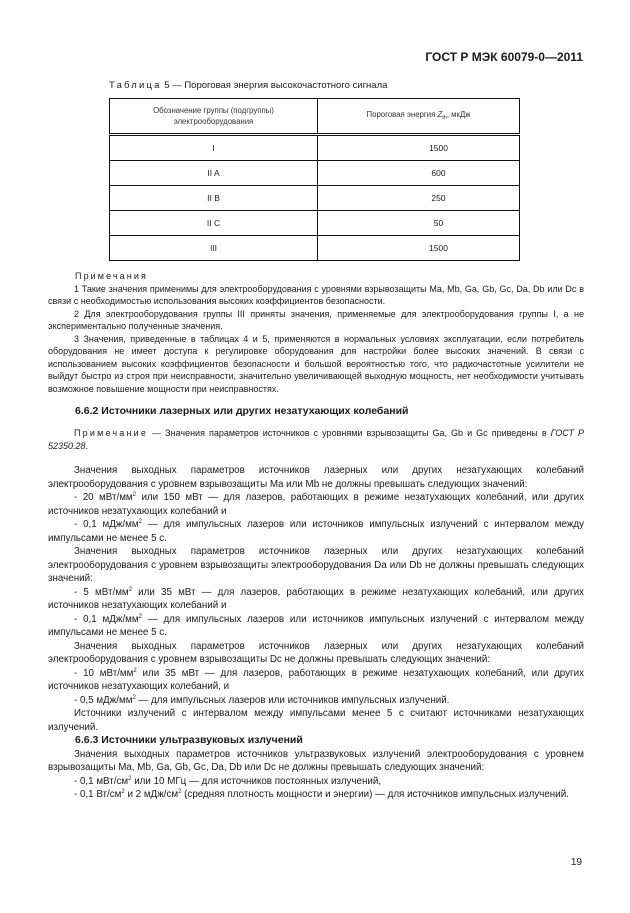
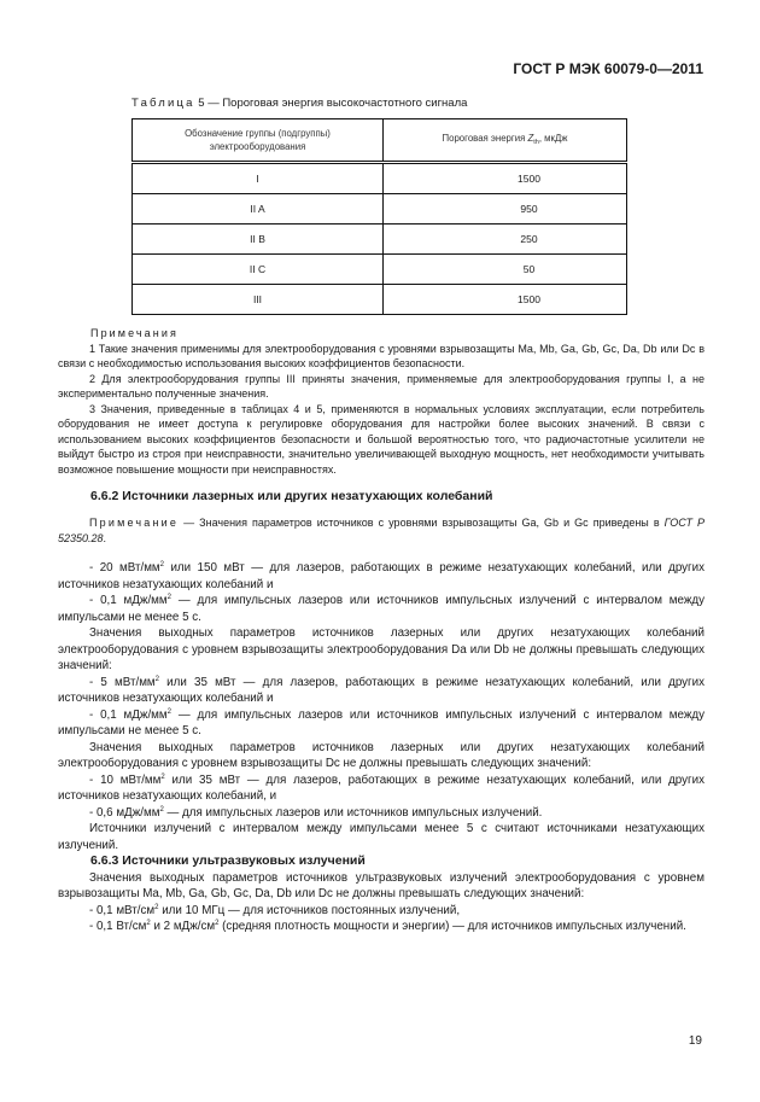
  ГОСТ Р МЭК 60079-0—2011
  Таблица 5 — Пороговая энергия высокочастотного сигнала
  Обозначение группы (подгруппы) электрооборудования	Пороговая энергия Z , мкДж
  I	1500
- II A	600
+ II A	950
  II B	250
  II C	50
  III	1500
  Примечания
  1 Такие значения применимы для электрооборудования с уровнями взрывозащиты Ma, Mb, Ga, Gb, Gc, Da, Db или Dc в связи с необходимостью использования высоких коэффициентов безопасности.
  2 Для электрооборудования группы III приняты значения, применяемые для электрооборудования группы I, а не экспериментально полученные значения.
  3 Значения, приведенные в таблицах 4 и 5, применяются в нормальных условиях эксплуатации, если потребитель оборудования не имеет доступа к регулировке оборудования для настройки более высоких значений. В связи с использованием высоких коэффициентов безопасности и большой вероятностью того, что радиочастотные усилители не выйдут быстро из строя при неисправности, значительно увеличивающей выходную мощность, нет необходимости учитывать возможное повышение мощности при неисправностях.
  6.6.2 Источники лазерных или других незатухающих колебаний
  Примечание — Значения параметров источников с уровнями взрывозащиты Ga, Gb и Gc приведены в ГОСТ Р 52350.28.
- Значения выходных параметров источников лазерных или других незатухающих колебаний электрооборудования с уровнем взрывозащиты Ma или Mb не должны превышать следующих значений:
  - 20 мВт/мм или 150 мВт — для лазеров, работающих в режиме незатухающих колебаний, или других источников незатухающих колебаний и
  - 0,1 мДж/мм — для импульсных лазеров или источников импульсных излучений с интервалом между импульсами не менее 5 с.
  Значения выходных параметров источников лазерных или других незатухающих колебаний электрооборудования с уровнем взрывозащиты электрооборудования Da или Db не должны превышать следующих значений:
  - 5 мВт/мм или 35 мВт — для лазеров, работающих в режиме незатухающих колебаний, или других источников незатухающих колебаний и
  - 0,1 мДж/мм — для импульсных лазеров или источников импульсных излучений с интервалом между импульсами не менее 5 с.
  Значения выходных параметров источников лазерных или других незатухающих колебаний электрооборудования с уровнем взрывозащиты Dc не должны превышать следующих значений:
  - 10 мВт/мм или 35 мВт — для лазеров, работающих в режиме незатухающих колебаний, или других источников незатухающих колебаний, и
- - 0,5 мДж/мм — для импульсных лазеров или источников импульсных излучений.
+ - 0,6 мДж/мм — для импульсных лазеров или источников импульсных излучений.
  Источники излучений с интервалом между импульсами менее 5 с считают источниками незатухающих излучений.
  6.6.3 Источники ультразвуковых излучений
  Значения выходных параметров источников ультразвуковых излучений электрооборудования с уровнем взрывозащиты Ma, Mb, Ga, Gb, Gc, Da, Db или Dc не должны превышать следующих значений:
  - 0,1 мВт/см или 10 МГц — для источников постоянных излучений,
  - 0,1 Вт/см и 2 мДж/см (средняя плотность мощности и энергии) — для источников импульсных излучений.
  19
